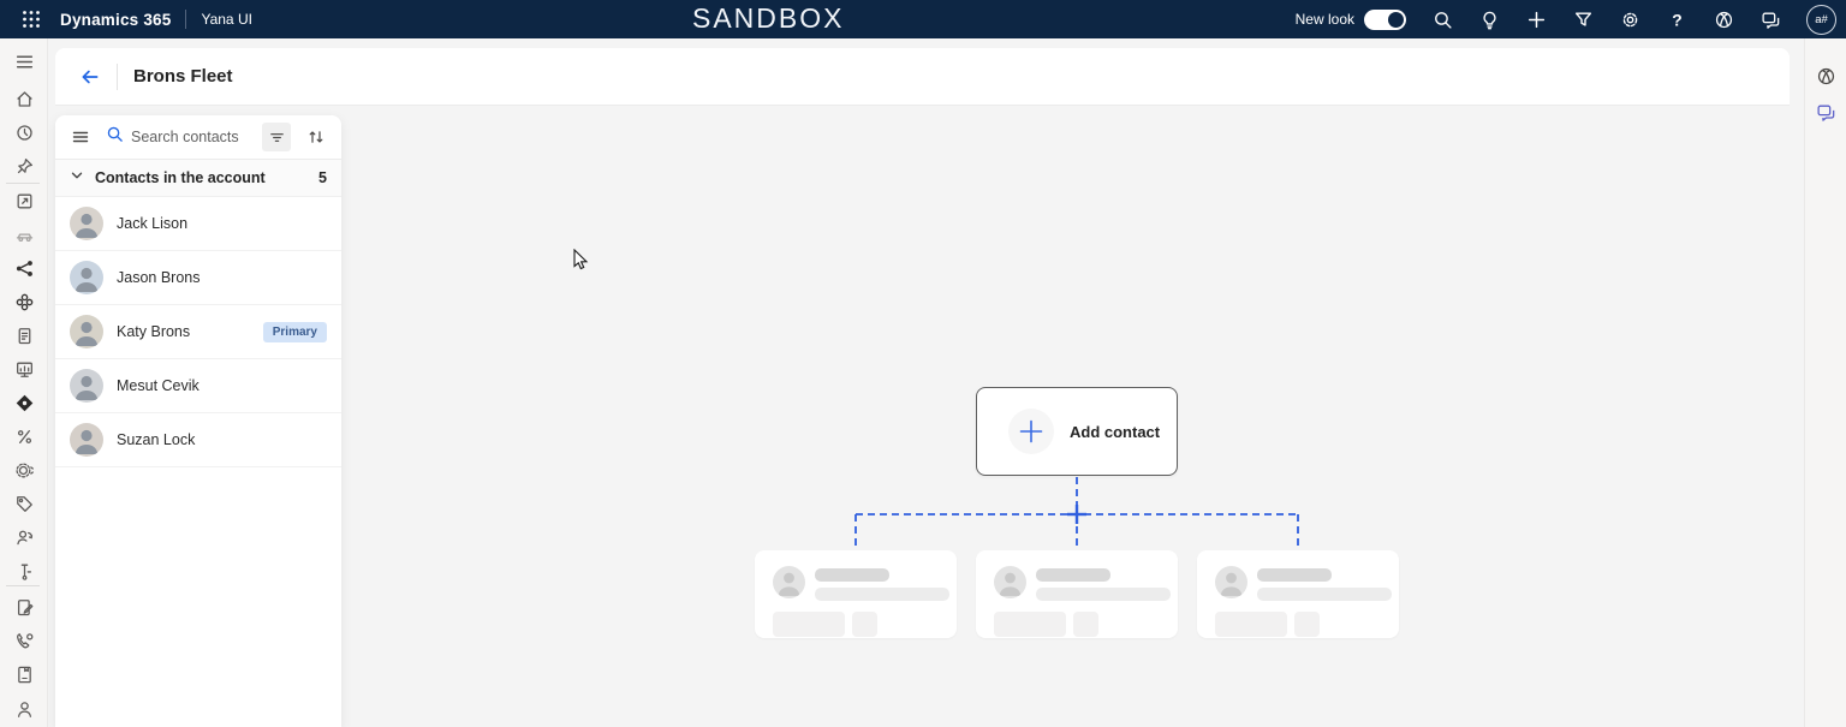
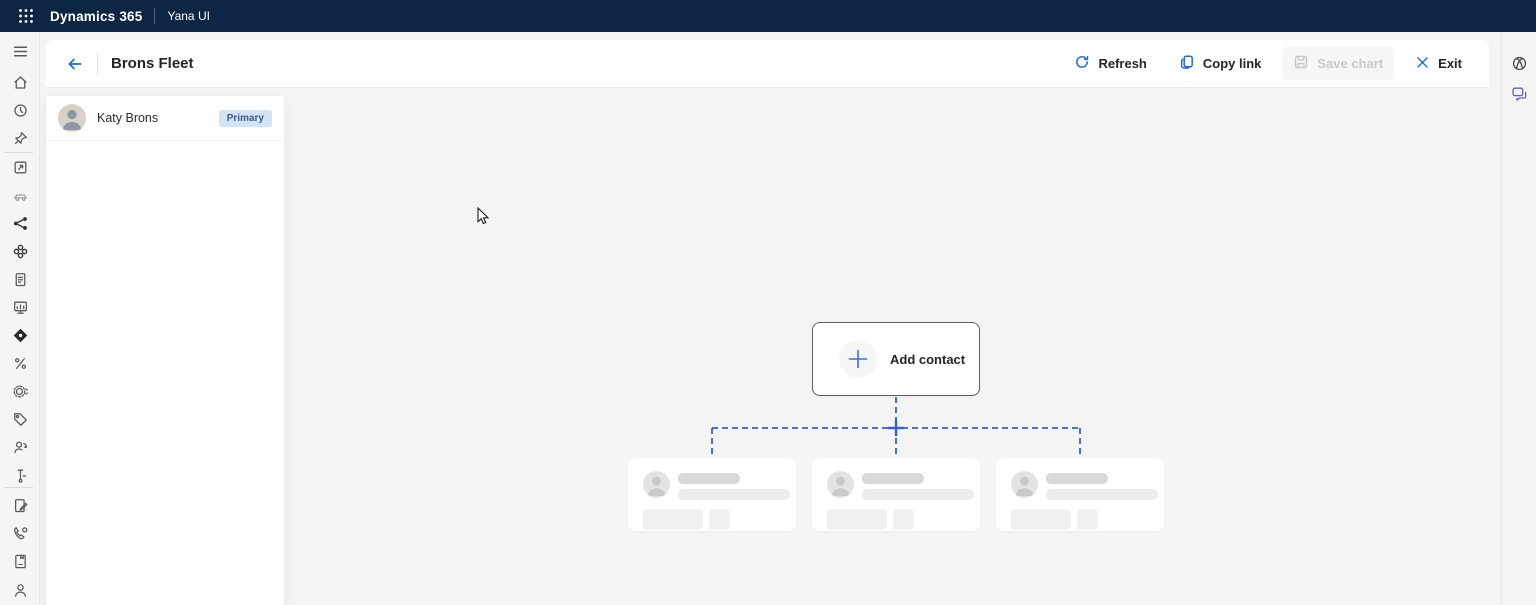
  Dynamics 365
  Yana UI
- SANDBOX
- New look
- ?
- a#
  Brons Fleet
+ Refresh
+ Copy link
+ Save chart
+ Exit
  Add contact
- Search contacts
- Contacts in the account
- 5
- Jack Lison
- Jason Brons
  Katy Brons
  Primary
- Mesut Cevik
- Suzan Lock
